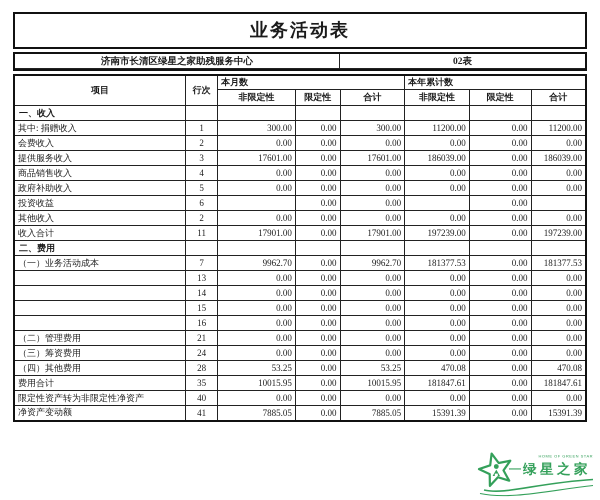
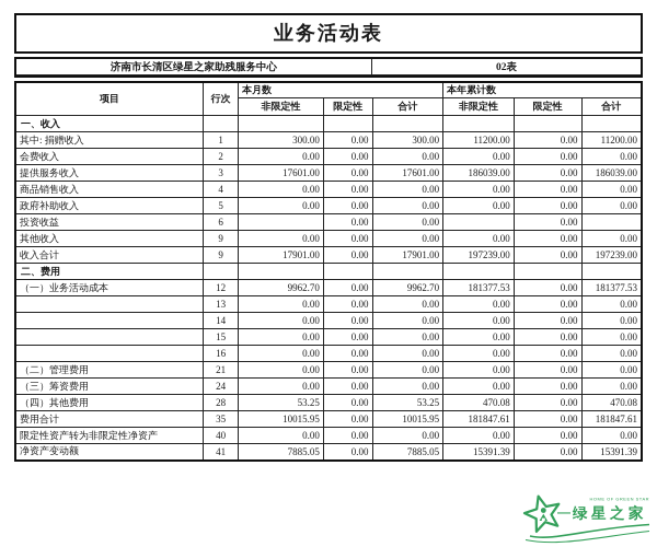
  业务活动表
  济南市长清区绿星之家助残服务中心
  02表
  项目	行次	本月数	本年累计数
  非限定性	限定性	合计	非限定性	限定性	合计
  一、收入
  其中: 捐赠收入	1	300.00	0.00	300.00	11200.00	0.00	11200.00
  会费收入	2	0.00	0.00	0.00	0.00	0.00	0.00
  提供服务收入	3	17601.00	0.00	17601.00	186039.00	0.00	186039.00
  商品销售收入	4	0.00	0.00	0.00	0.00	0.00	0.00
  政府补助收入	5	0.00	0.00	0.00	0.00	0.00	0.00
  投资收益	6		0.00	0.00		0.00
- 其他收入	2	0.00	0.00	0.00	0.00	0.00	0.00
+ 其他收入	9	0.00	0.00	0.00	0.00	0.00	0.00
- 收入合计	11	17901.00	0.00	17901.00	197239.00	0.00	197239.00
+ 收入合计	9	17901.00	0.00	17901.00	197239.00	0.00	197239.00
  二、费用
- （一）业务活动成本	7	9962.70	0.00	9962.70	181377.53	0.00	181377.53
+ （一）业务活动成本	12	9962.70	0.00	9962.70	181377.53	0.00	181377.53
  	13	0.00	0.00	0.00	0.00	0.00	0.00
  	14	0.00	0.00	0.00	0.00	0.00	0.00
  	15	0.00	0.00	0.00	0.00	0.00	0.00
  	16	0.00	0.00	0.00	0.00	0.00	0.00
  （二）管理费用	21	0.00	0.00	0.00	0.00	0.00	0.00
  （三）筹资费用	24	0.00	0.00	0.00	0.00	0.00	0.00
  （四）其他费用	28	53.25	0.00	53.25	470.08	0.00	470.08
  费用合计	35	10015.95	0.00	10015.95	181847.61	0.00	181847.61
  限定性资产转为非限定性净资产	40	0.00	0.00	0.00	0.00	0.00	0.00
  净资产变动额	41	7885.05	0.00	7885.05	15391.39	0.00	15391.39
  绿星之家
